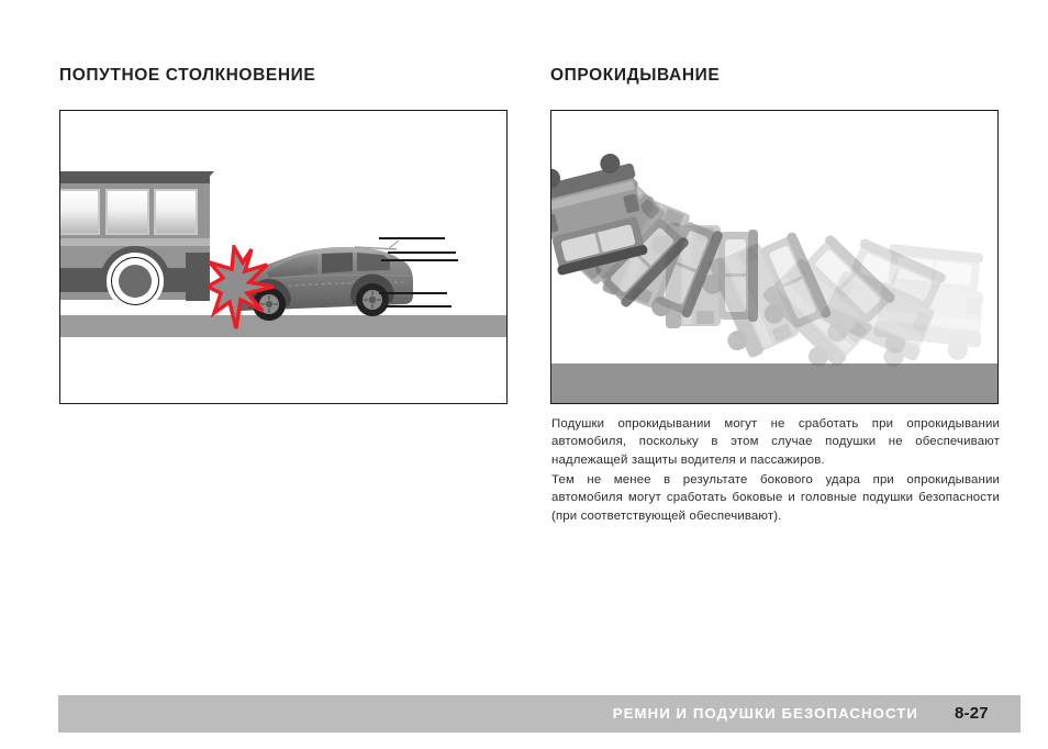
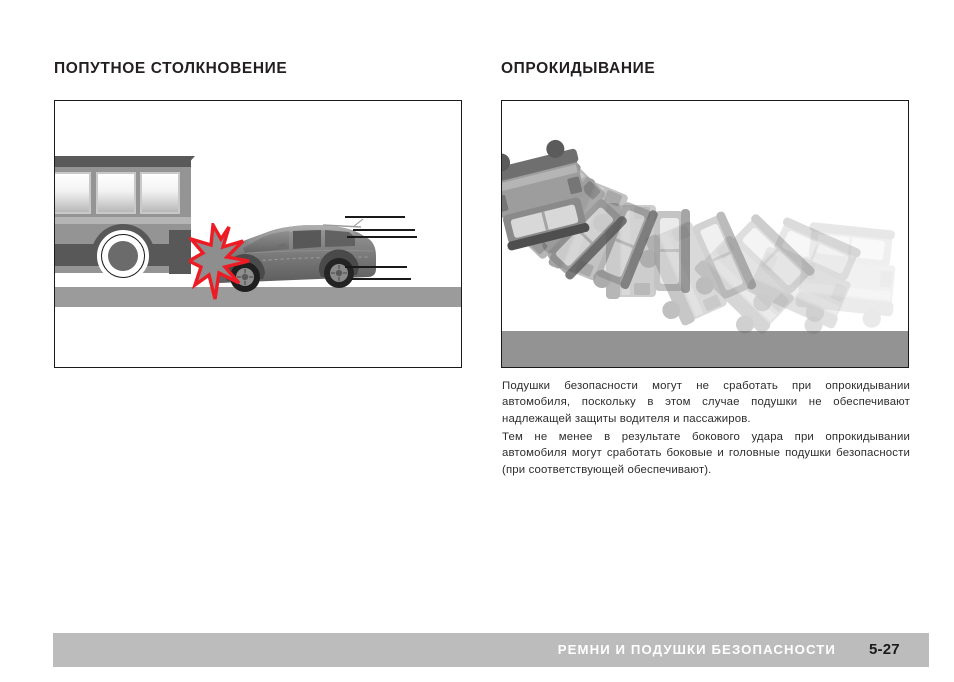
  ПОПУТНОЕ СТОЛКНОВЕНИЕ
  ОПРОКИДЫВАНИЕ
- Подушки опрокидывании могут не сработать при опрокидывании автомобиля, поскольку в этом случае подушки не обеспечивают надлежащей защиты водителя и пассажиров.
+ Подушки безопасности могут не сработать при опрокидывании автомобиля, поскольку в этом случае подушки не обеспечивают надлежащей защиты водителя и пассажиров.
  Тем не менее в результате бокового удара при опрокидывании автомобиля могут сработать боковые и головные подушки безопасности (при соответствующей обеспечивают).
  РЕМНИ И ПОДУШКИ БЕЗОПАСНОСТИ
- 8-27
+ 5-27
